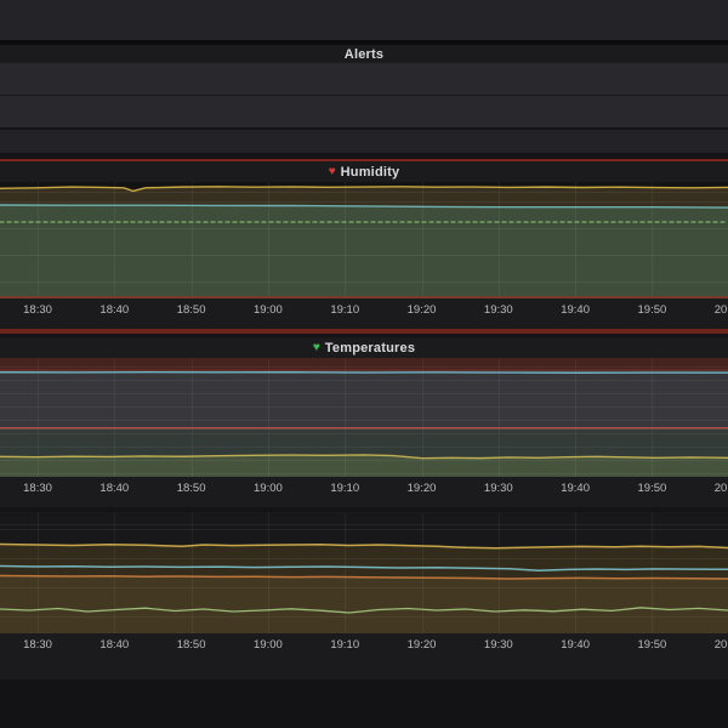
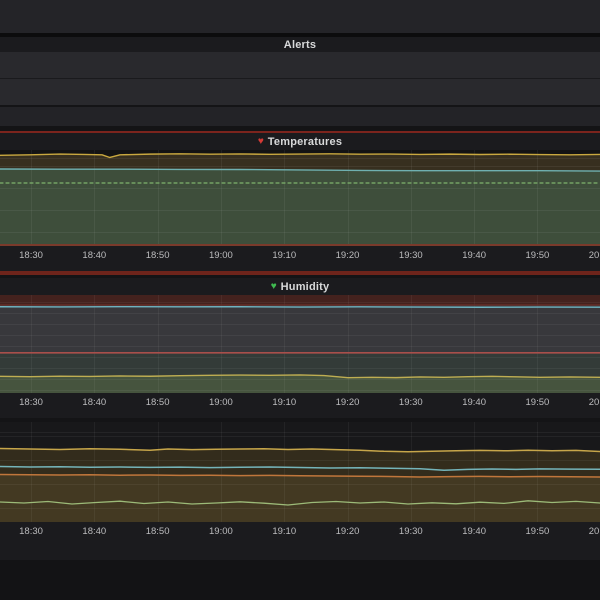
  Alerts
  ♥
- Humidity
+ Temperatures
  18:30
  18:40
  18:50
  19:00
  19:10
  19:20
  19:30
  19:40
  19:50
  ♥
- Temperatures
+ Humidity
  18:30
  18:40
  18:50
  19:00
  19:10
  19:20
  19:30
  19:40
  19:50
  18:30
  18:40
  18:50
  19:00
  19:10
  19:20
  19:30
  19:40
  19:50
